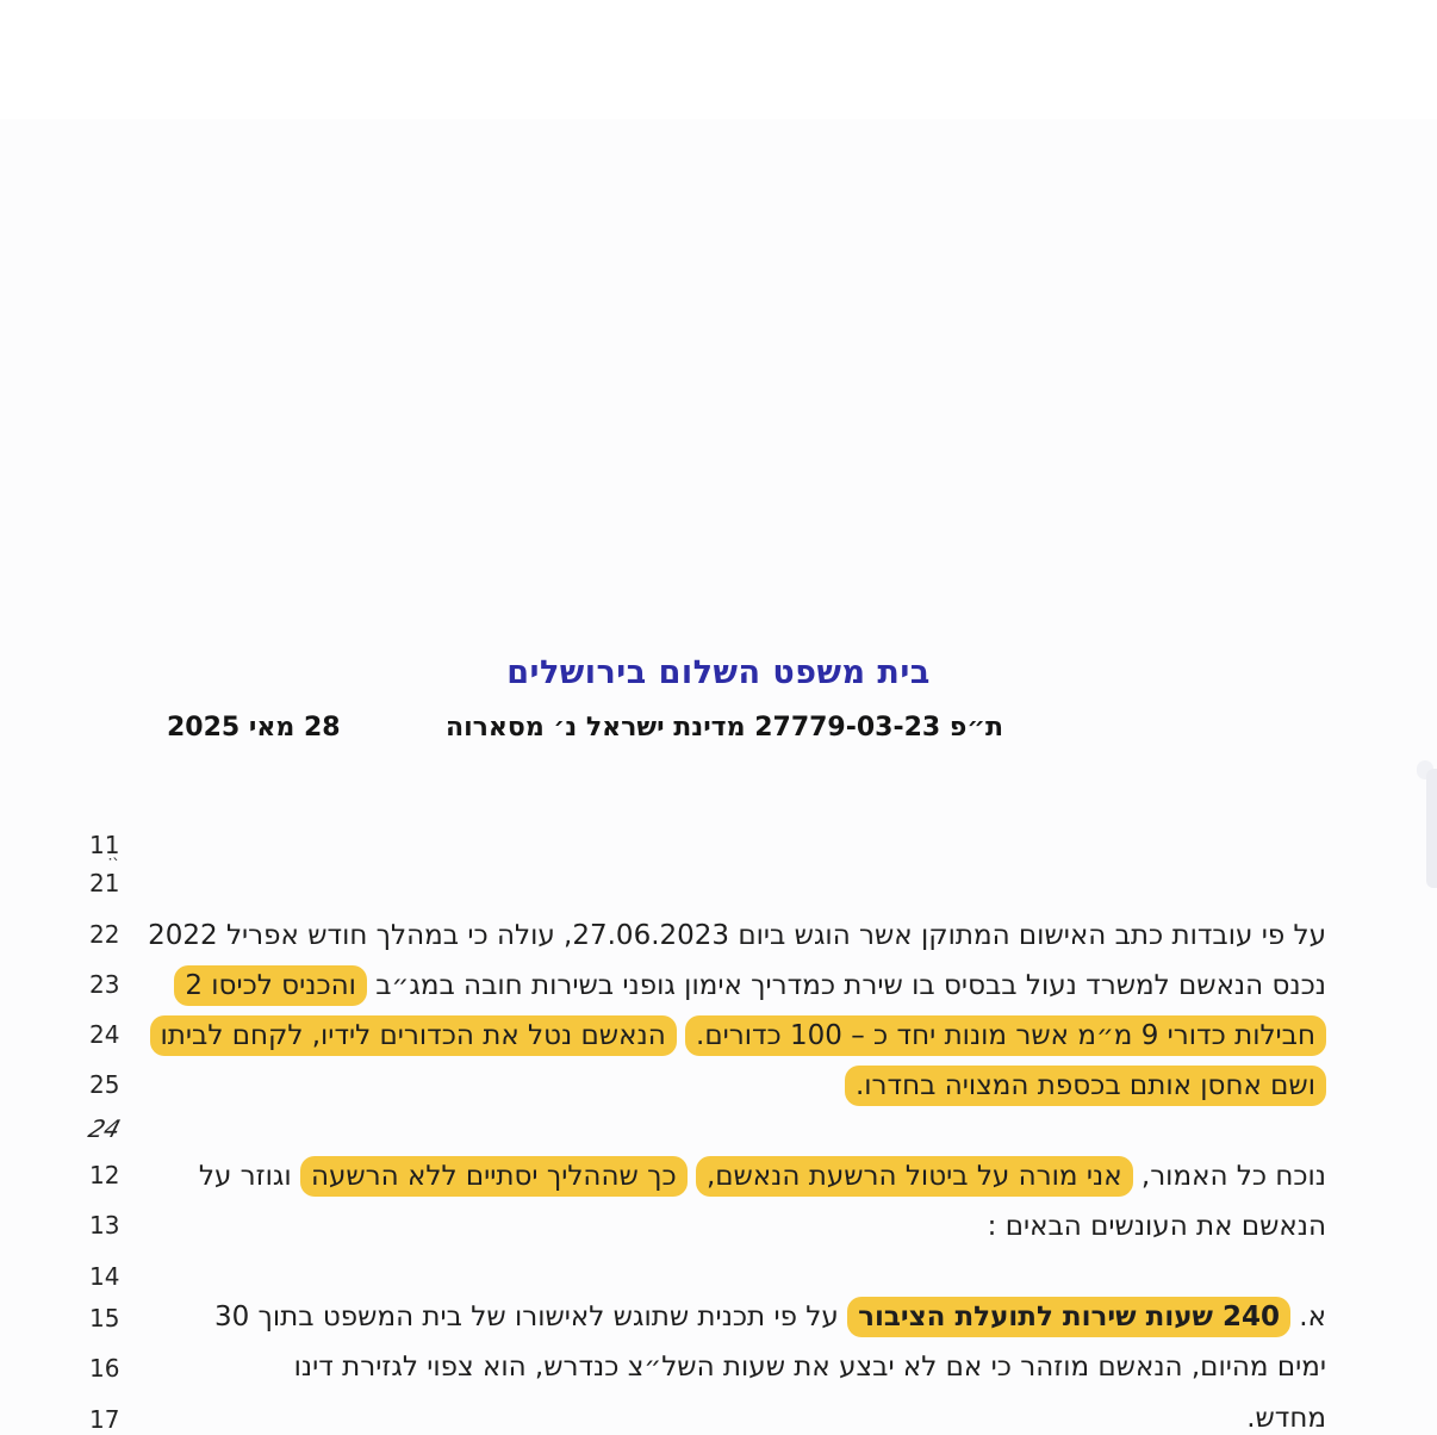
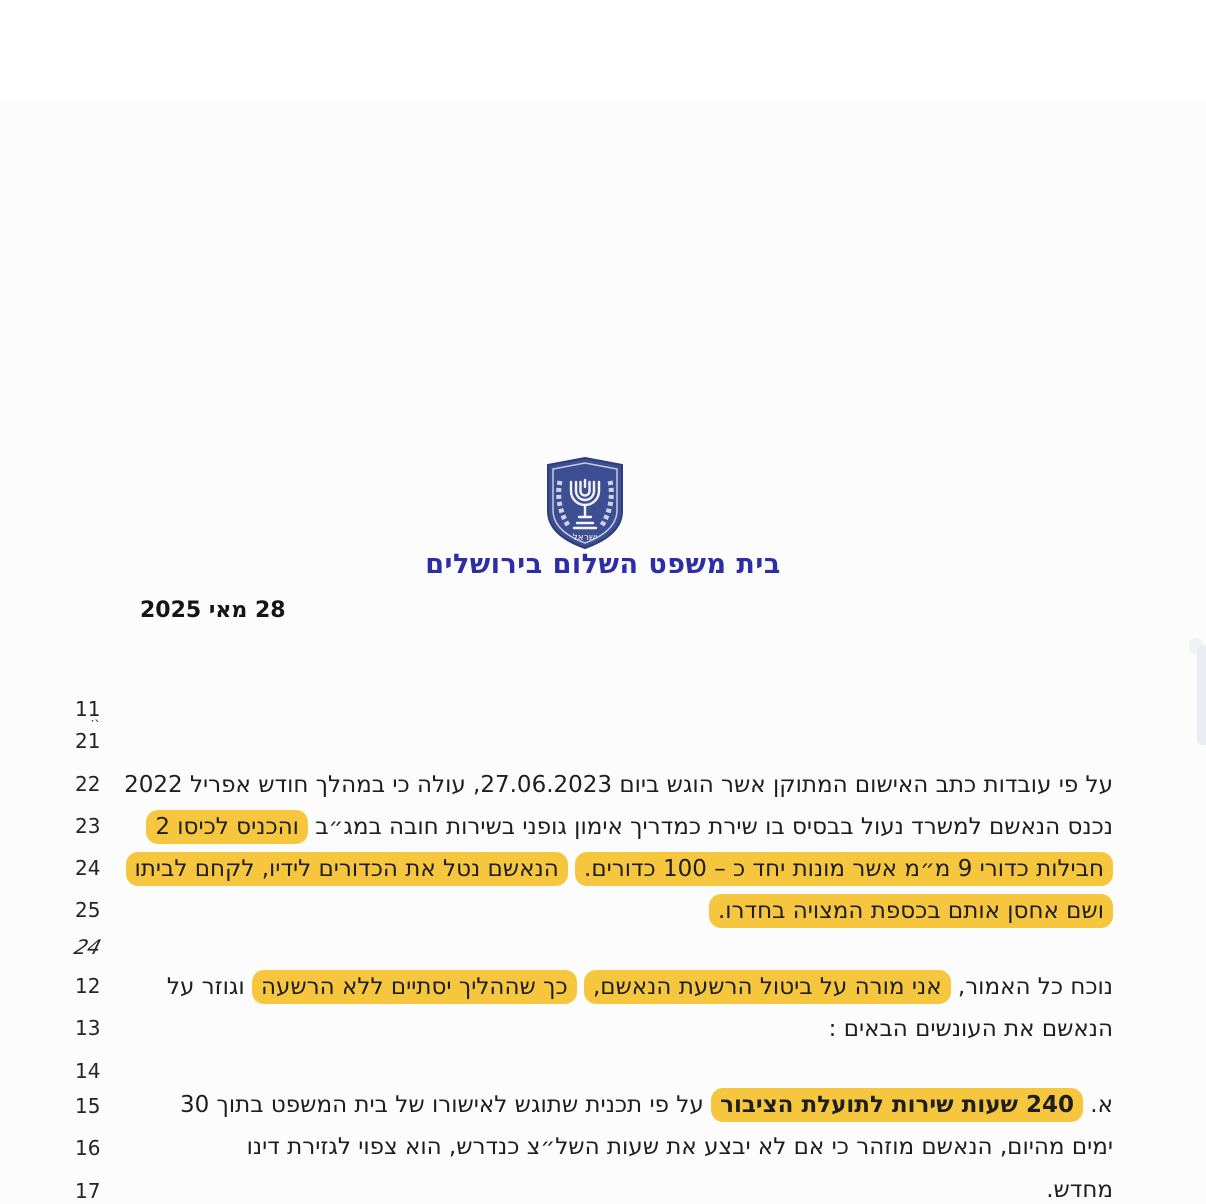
+ ישראל
  בית משפט השלום בירושלים
- ת״פ 27779-03-23 מדינת ישראל נ׳ מסארוה
  28 מאי 2025
  11
  21
  22
  23
  24
  25
  12
  13
  14
  15
  16
  17
  על פי עובדות כתב האישום המתוקן אשר הוגש ביום 27.06.2023, עולה כי במהלך חודש אפריל 2022
  נכנס הנאשם למשרד נעול בבסיס בו שירת כמדריך אימון גופני בשירות חובה במג״ב והכניס לכיסו 2
  חבילות כדורי 9 מ״מ אשר מונות יחד כ – 100 כדורים. הנאשם נטל את הכדורים לידיו, לקחם לביתו
  ושם אחסן אותם בכספת המצויה בחדרו.
  נוכח כל האמור, אני מורה על ביטול הרשעת הנאשם, כך שההליך יסתיים ללא הרשעה וגוזר על
  הנאשם את העונשים הבאים :
  א. 240 שעות שירות לתועלת הציבור על פי תכנית שתוגש לאישורו של בית המשפט בתוך 30
  ימים מהיום, הנאשם מוזהר כי אם לא יבצע את שעות השל״צ כנדרש, הוא צפוי לגזירת דינו
  מחדש.
